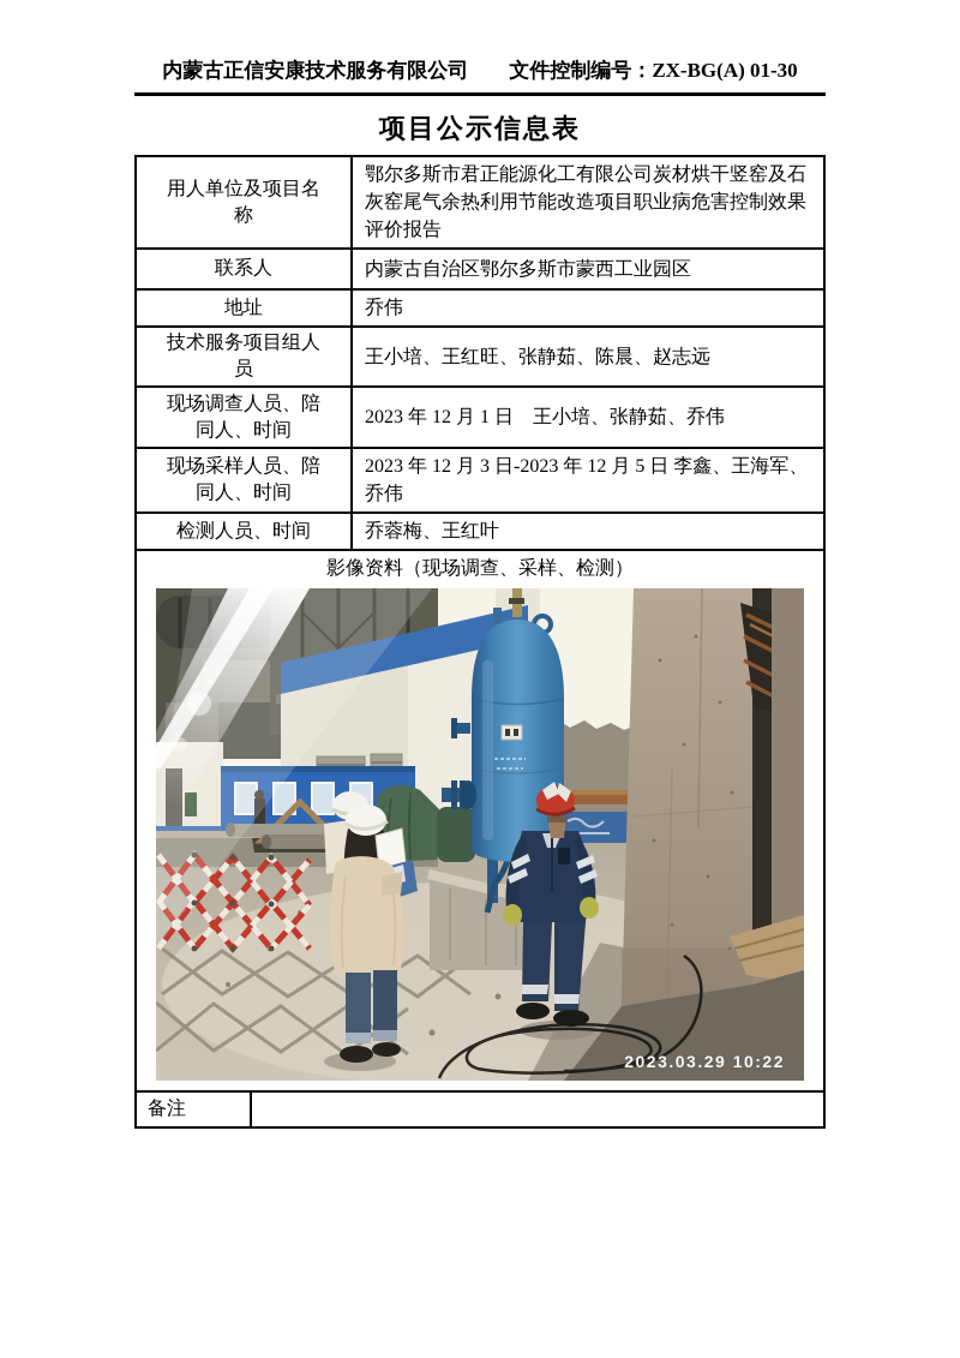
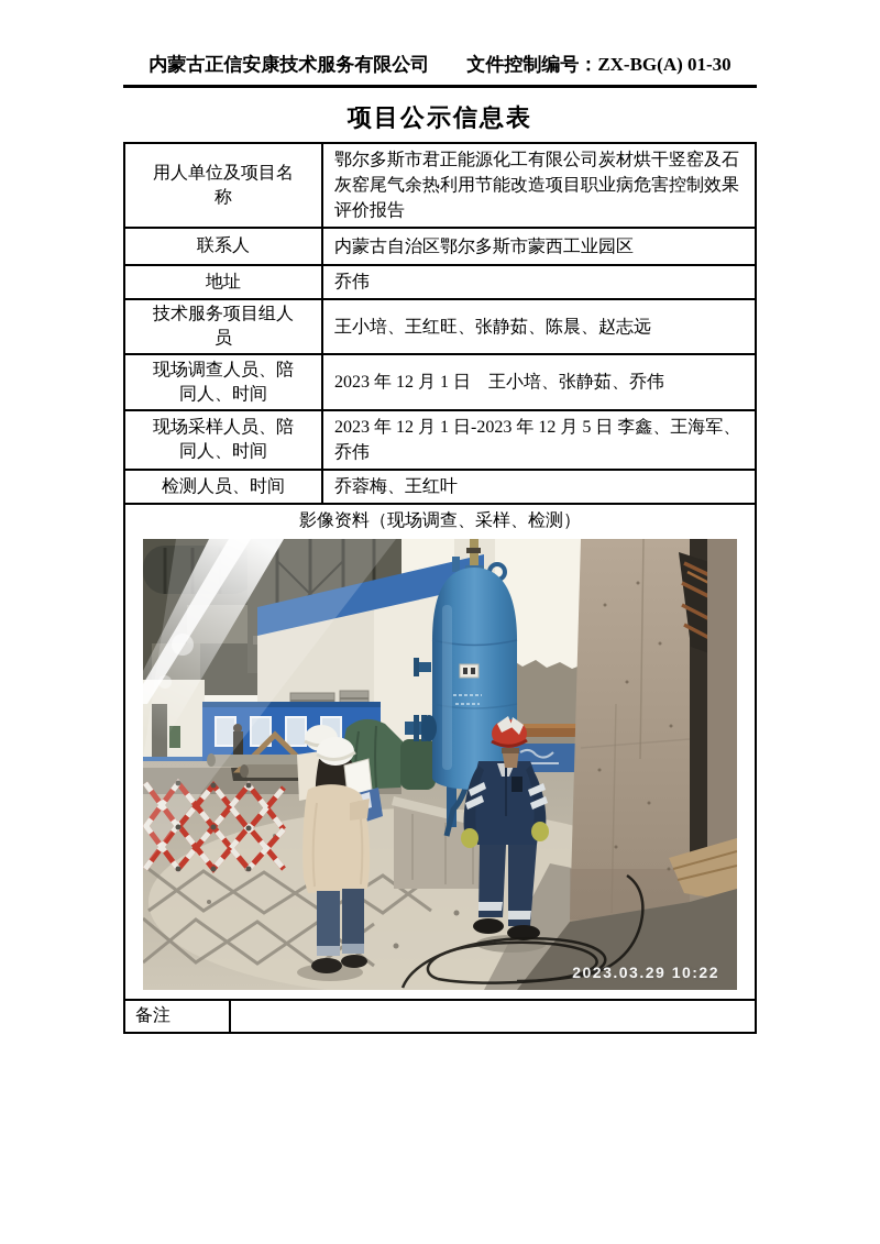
  内蒙古正信安康技术服务有限公司 文件控制编号：ZX-BG(A) 01-30
  项目公示信息表
  用人单位及项目名称
  鄂尔多斯市君正能源化工有限公司炭材烘干竖窑及石灰窑尾气余热利用节能改造项目职业病危害控制效果评价报告
  联系人
  内蒙古自治区鄂尔多斯市蒙西工业园区
  地址
  乔伟
  技术服务项目组人员
  王小培、王红旺、张静茹、陈晨、赵志远
  现场调查人员、陪同人、时间
  2023 年 12 月 1 日 王小培、张静茹、乔伟
  现场采样人员、陪同人、时间
- 2023 年 12 月 3 日-2023 年 12 月 5 日 李鑫、王海军、乔伟
+ 2023 年 12 月 1 日-2023 年 12 月 5 日 李鑫、王海军、乔伟
  检测人员、时间
  乔蓉梅、王红叶
  影像资料（现场调查、采样、检测）
  2023.03.29 10:22
  备注
